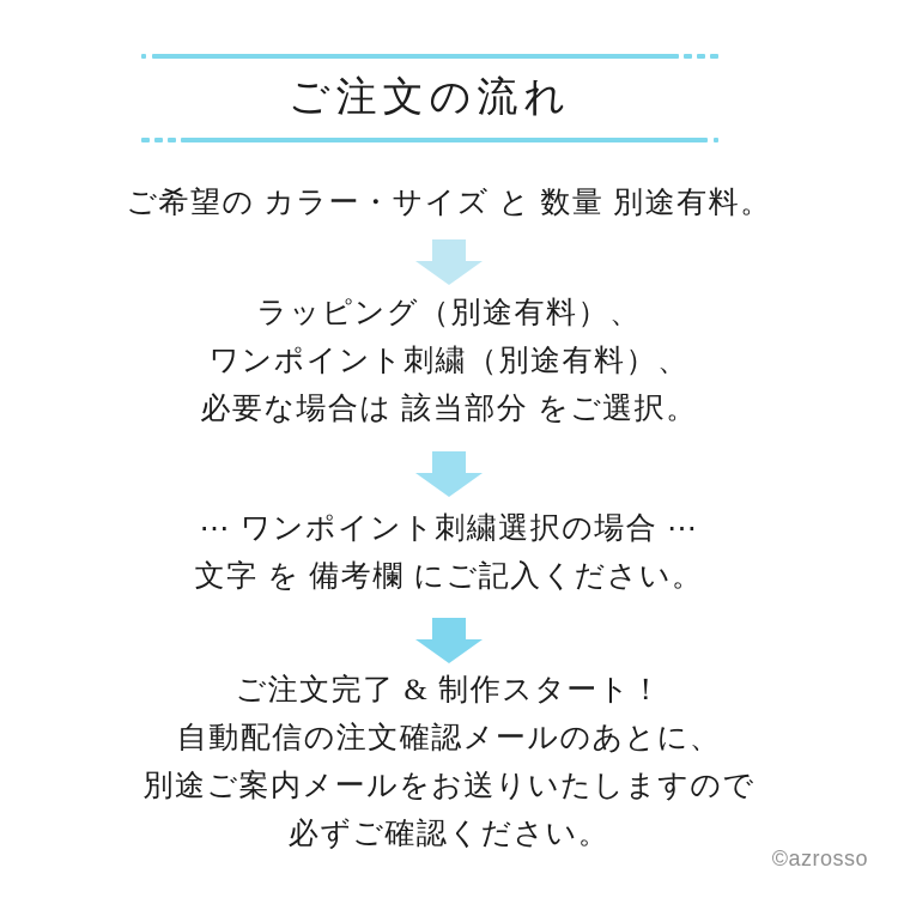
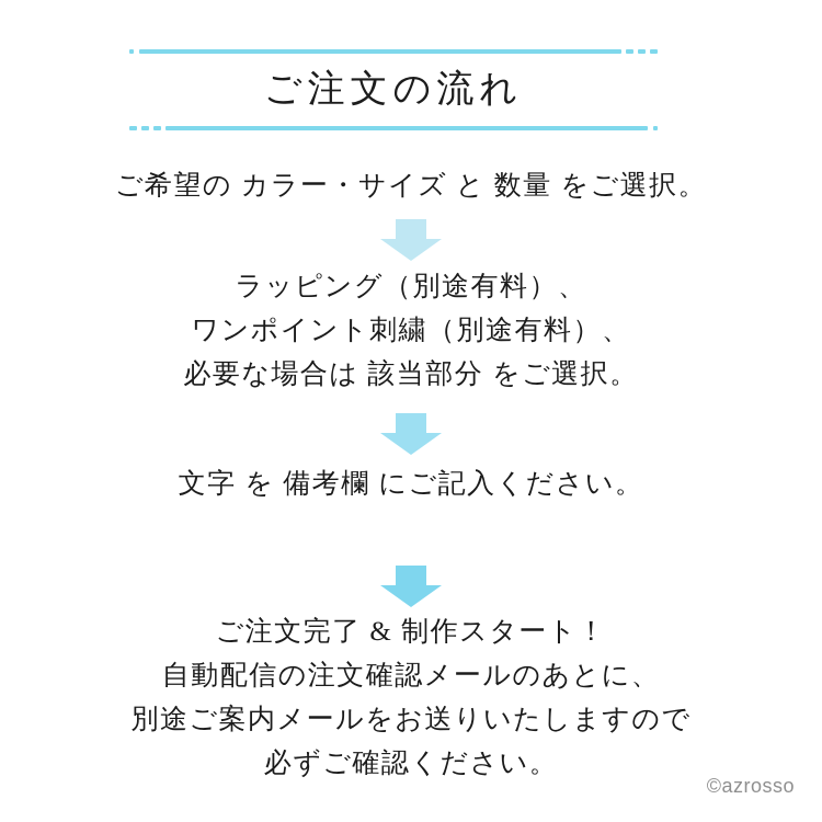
  ご注文の流れ
- ご希望の カラー・サイズ と 数量 別途有料。
+ ご希望の カラー・サイズ と 数量 をご選択。
  ラッピング（別途有料）、
  ワンポイント刺繍（別途有料）、
  必要な場合は 該当部分 をご選択。
- ⋯ ワンポイント刺繍選択の場合 ⋯
  文字 を 備考欄 にご記入ください。
  ご注文完了 & 制作スタート！
  自動配信の注文確認メールのあとに、
  別途ご案内メールをお送りいたしますので
  必ずご確認ください。
  ©azrosso
